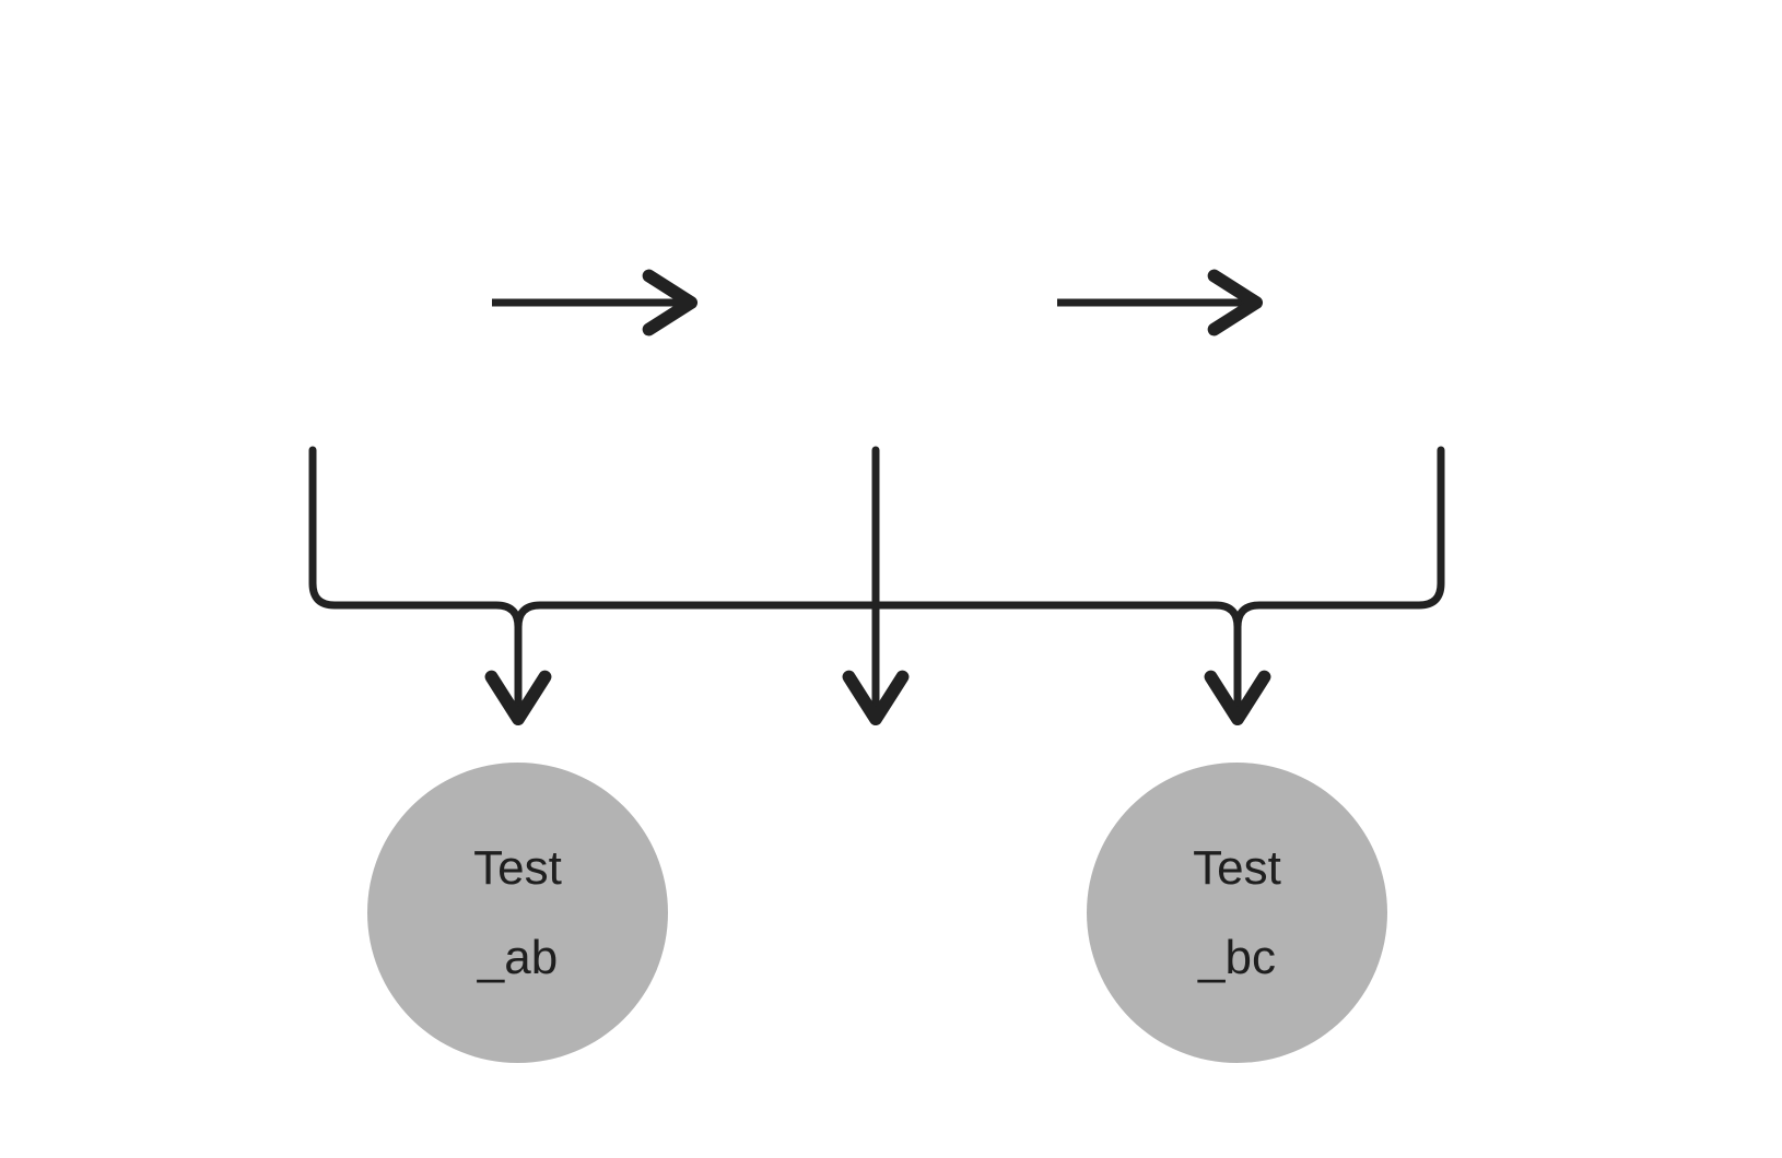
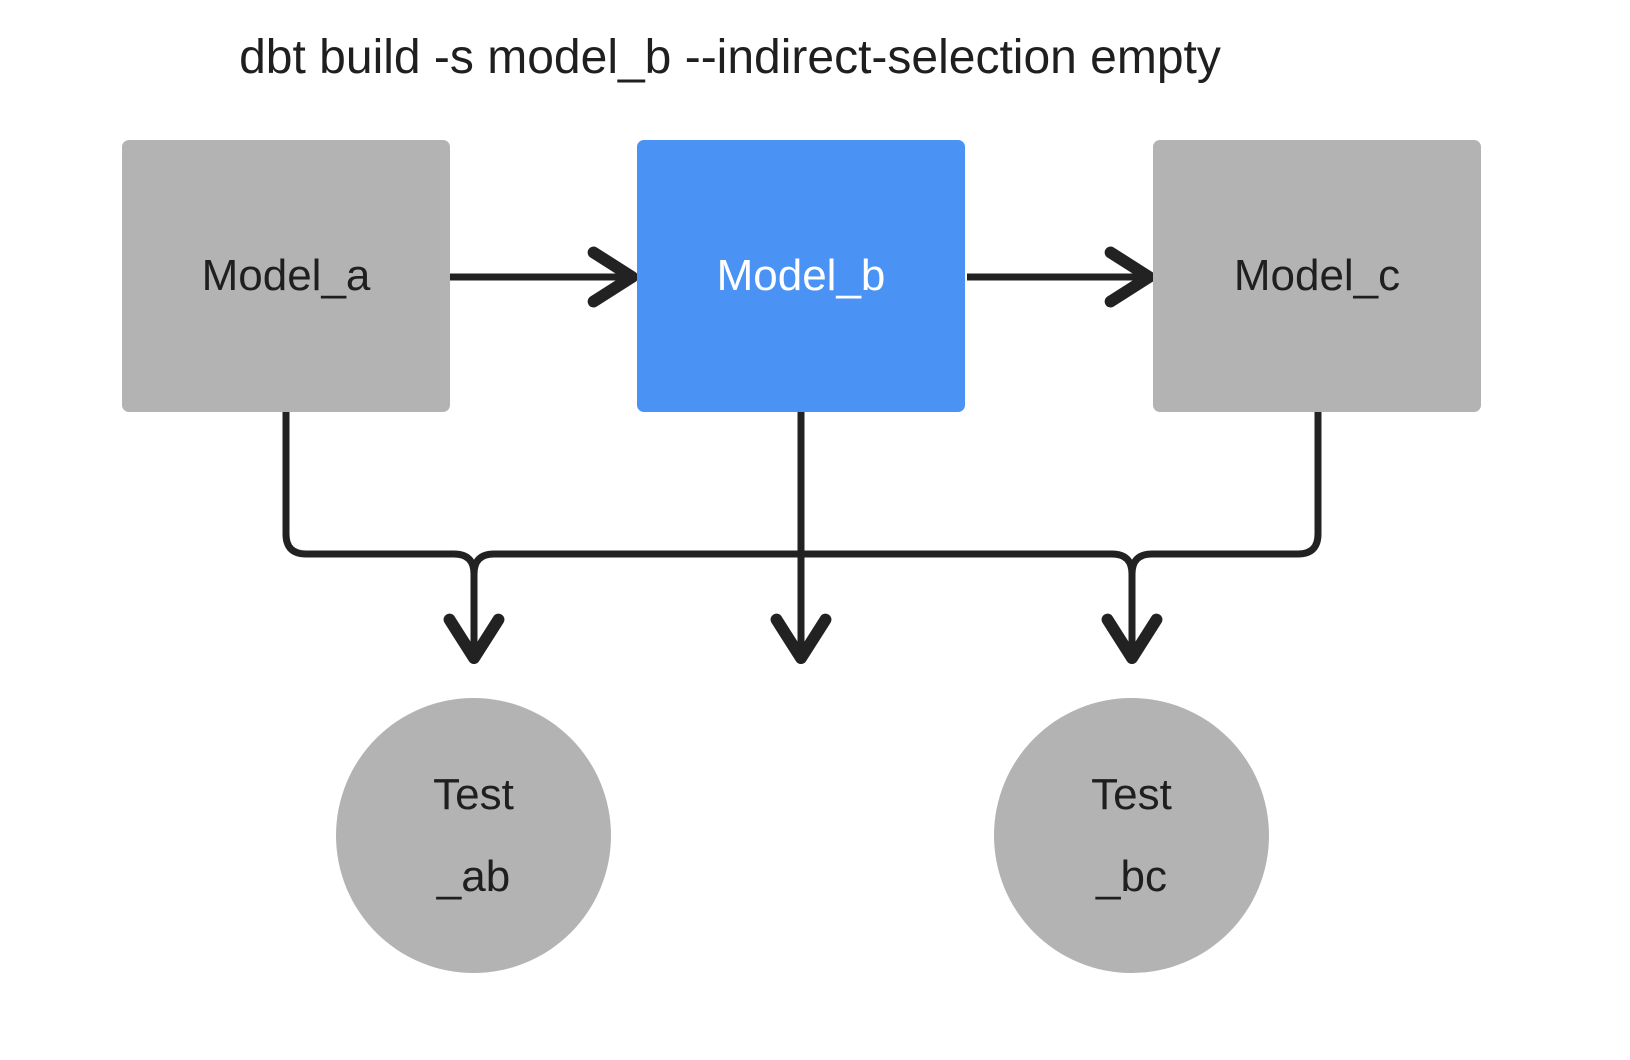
+ dbt build -s model_b --indirect-selection empty
+ Model_a
+ Model_b
+ Model_c
  Test
  _ab
  Test
  _bc
